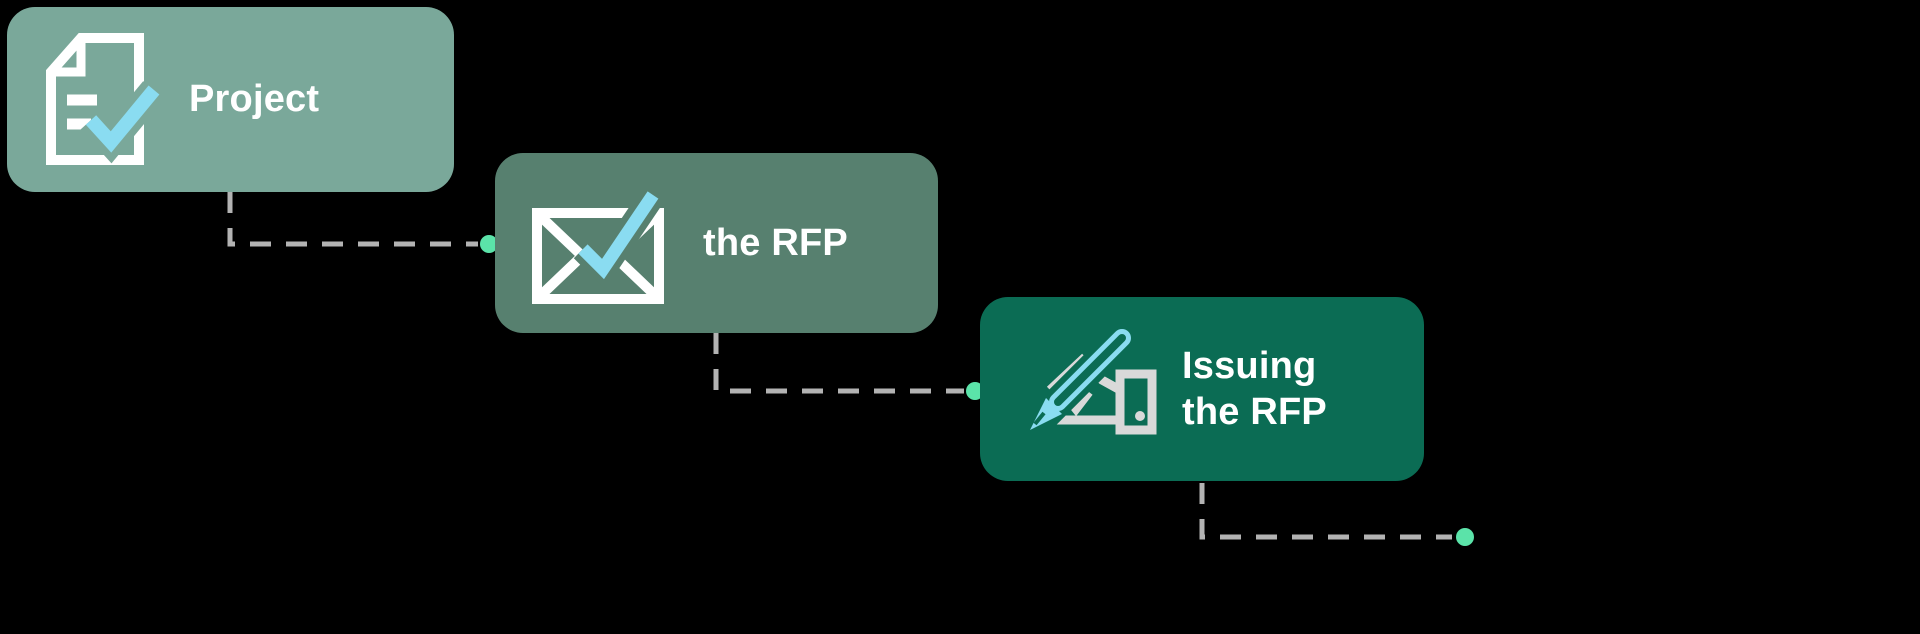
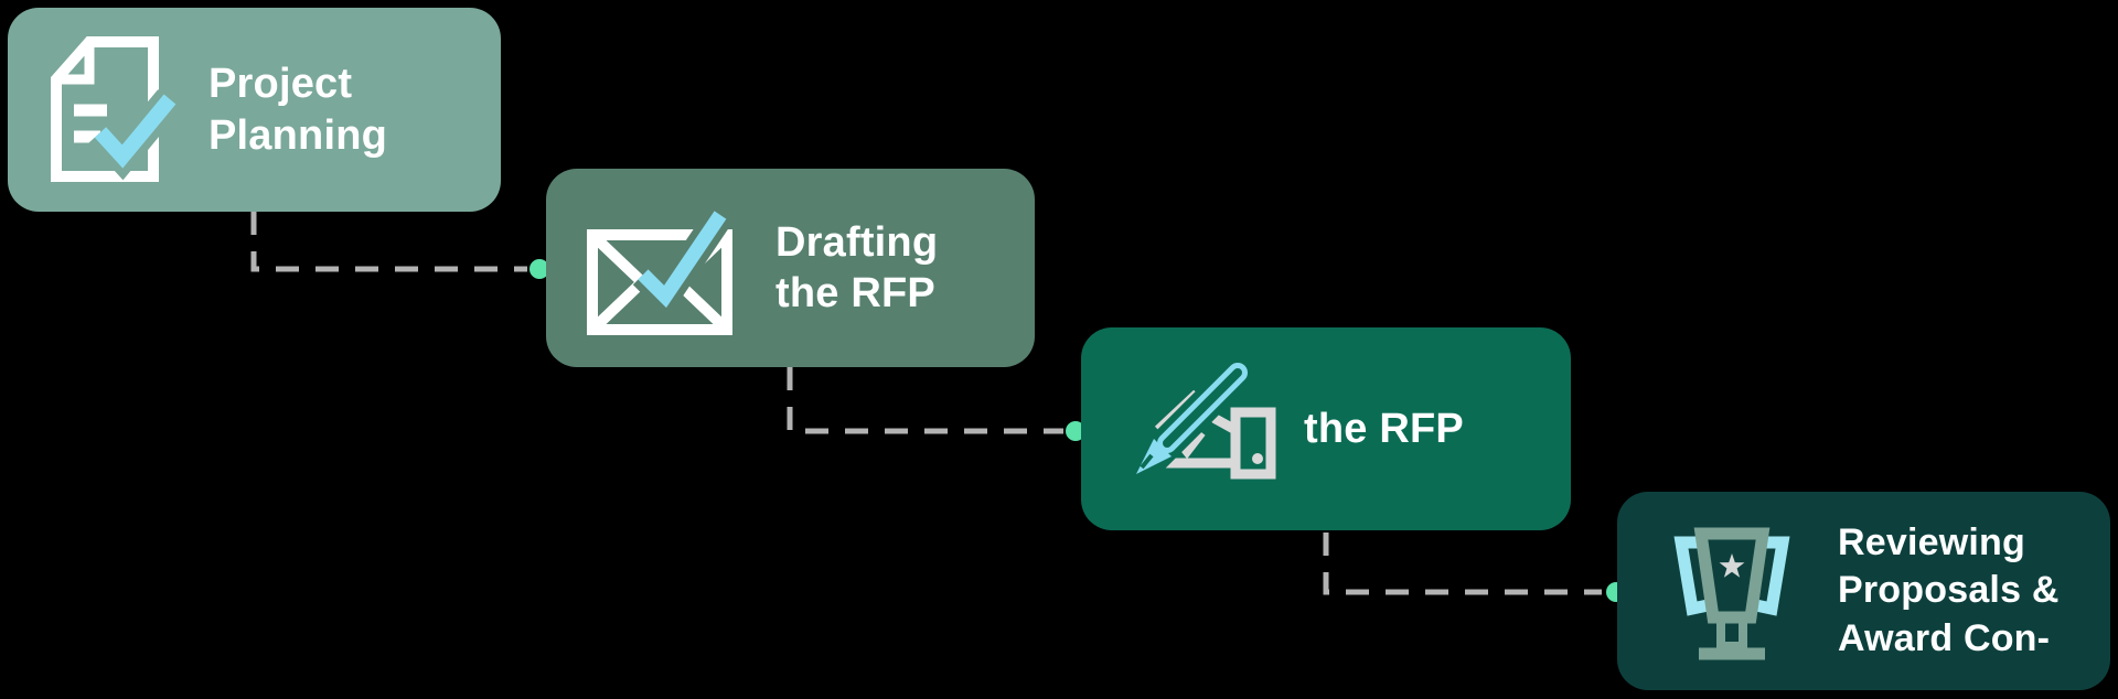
  Project
+ Planning
+ Drafting
  the RFP
- Issuing
  the RFP
+ Reviewing
+ Proposals &
+ Award Con-
